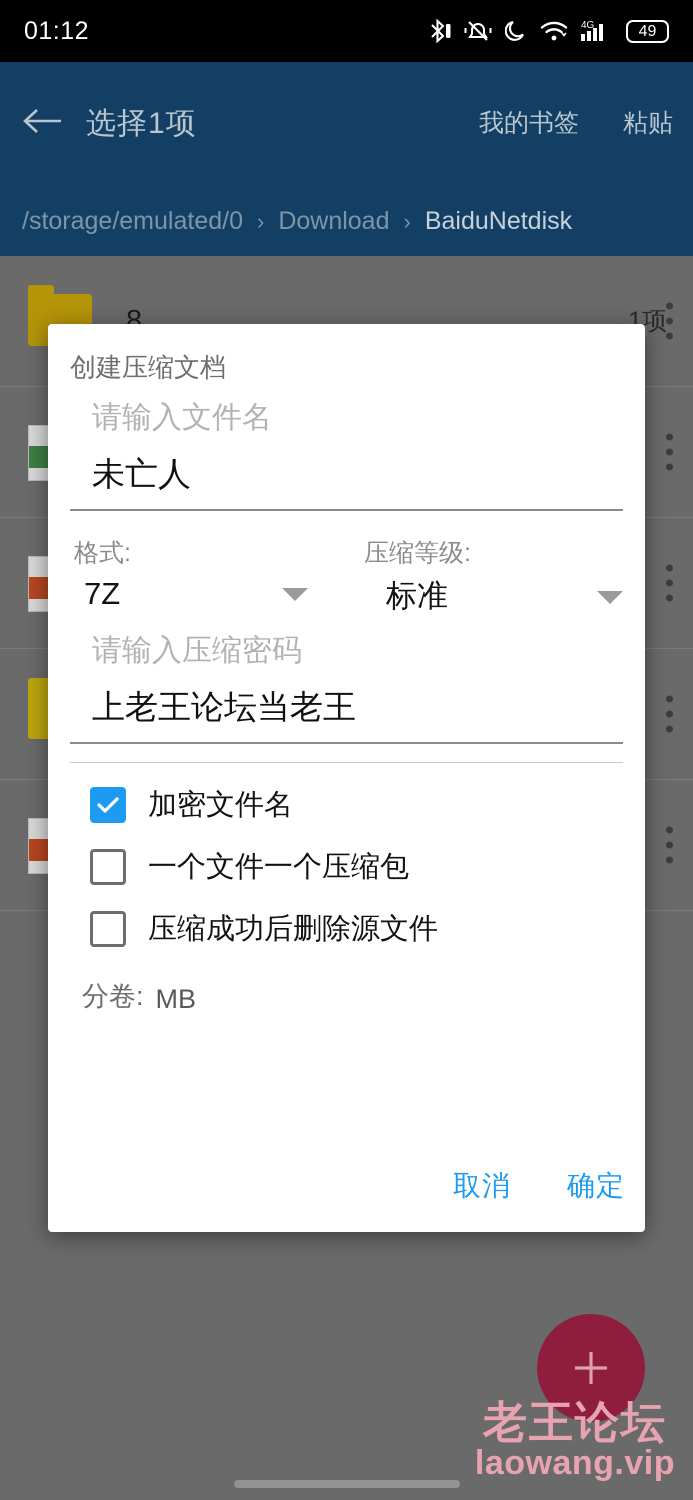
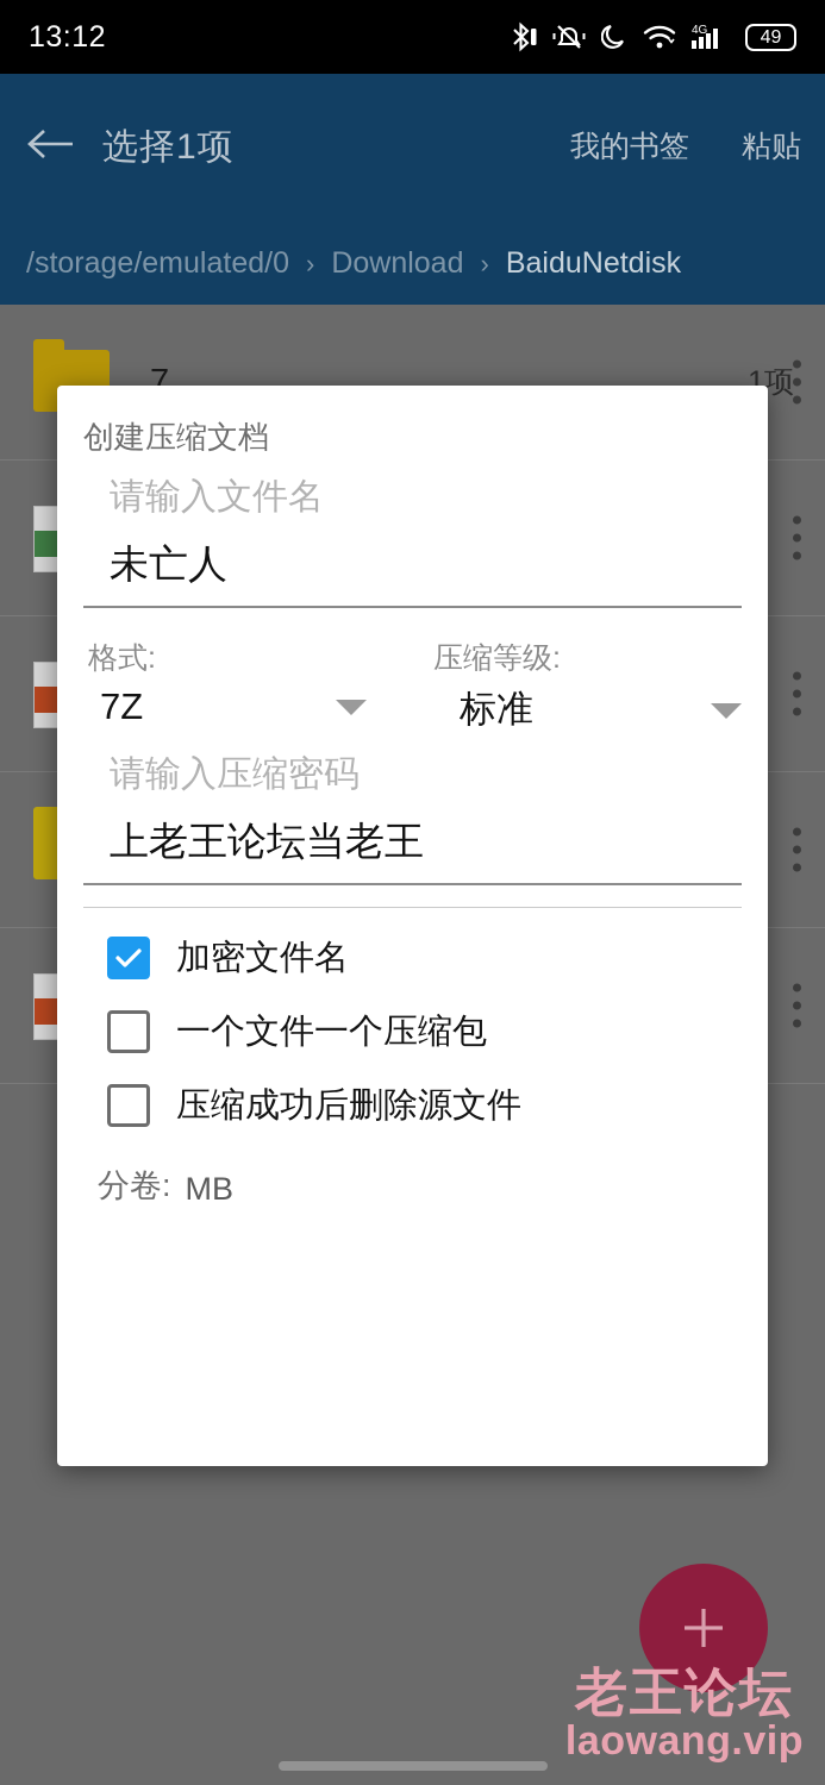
- 01:12
+ 13:12
  4G
  49
  选择1项
  我的书签
  粘贴
  /storage/emulated/0
  ›
  Download
  ›
  BaiduNetdisk
- 8
+ 7
  1项
  老王论坛
  laowang.vip
  创建压缩文档
  请输入文件名
  未亡人
  格式:
  7Z
  压缩等级:
  标准
  请输入压缩密码
  上老王论坛当老王
  加密文件名
  一个文件一个压缩包
  压缩成功后删除源文件
  分卷:
  MB
- 取消
- 确定
